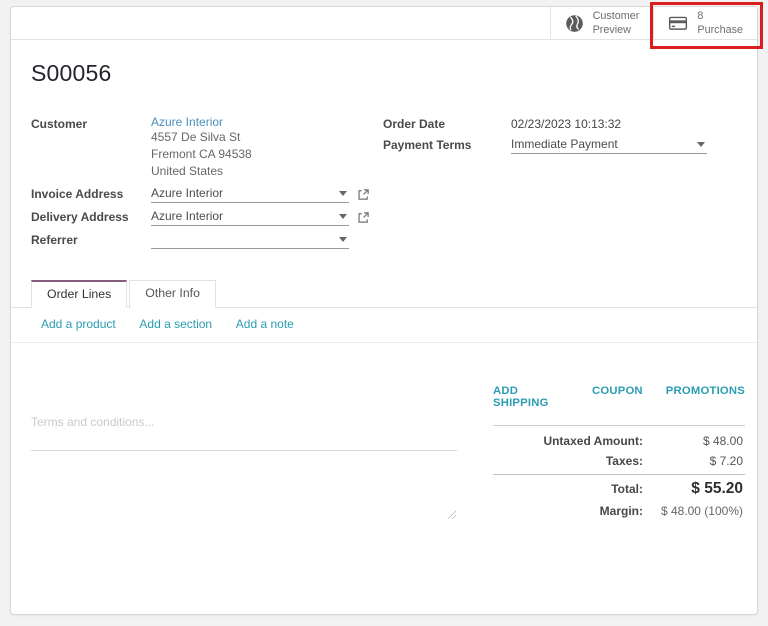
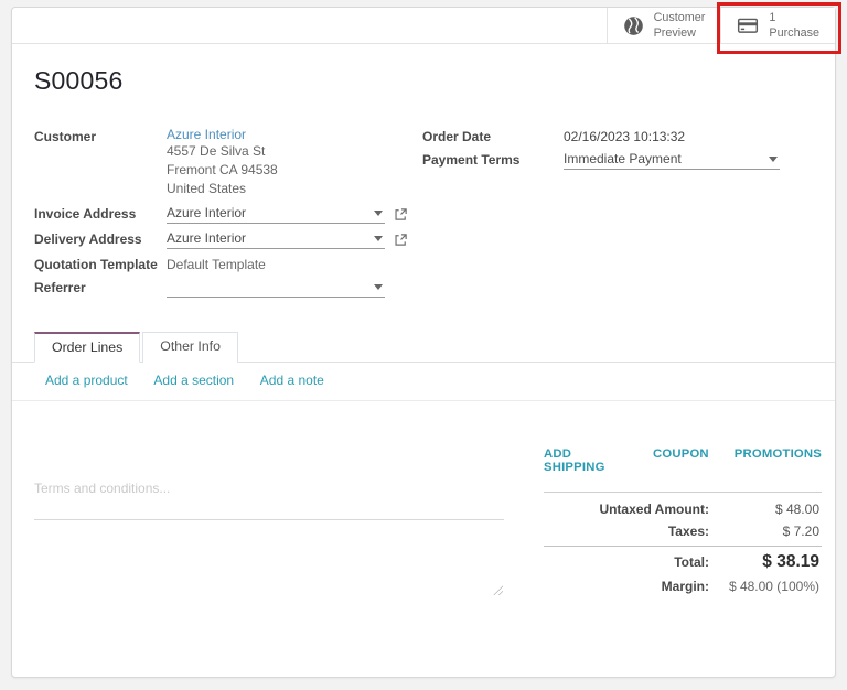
  Customer
  Preview
- 8
+ 1
  Purchase
  S00056
  Customer
  Azure Interior
  4557 De Silva St
  Fremont CA 94538
  United States
  Invoice Address
  Azure Interior
  Delivery Address
  Azure Interior
+ Quotation Template
+ Default Template
  Referrer
  Order Date
- 02/23/2023 10:13:32
+ 02/16/2023 10:13:32
  Payment Terms
  Immediate Payment
  Order Lines
  Other Info
  Add a product Add a section Add a note
  Terms and conditions...
  ADD SHIPPING
  COUPON
  PROMOTIONS
  Untaxed Amount:
  $ 48.00
  Taxes:
  $ 7.20
  Total:
- $ 55.20
+ $ 38.19
  Margin:
  $ 48.00 (100%)
